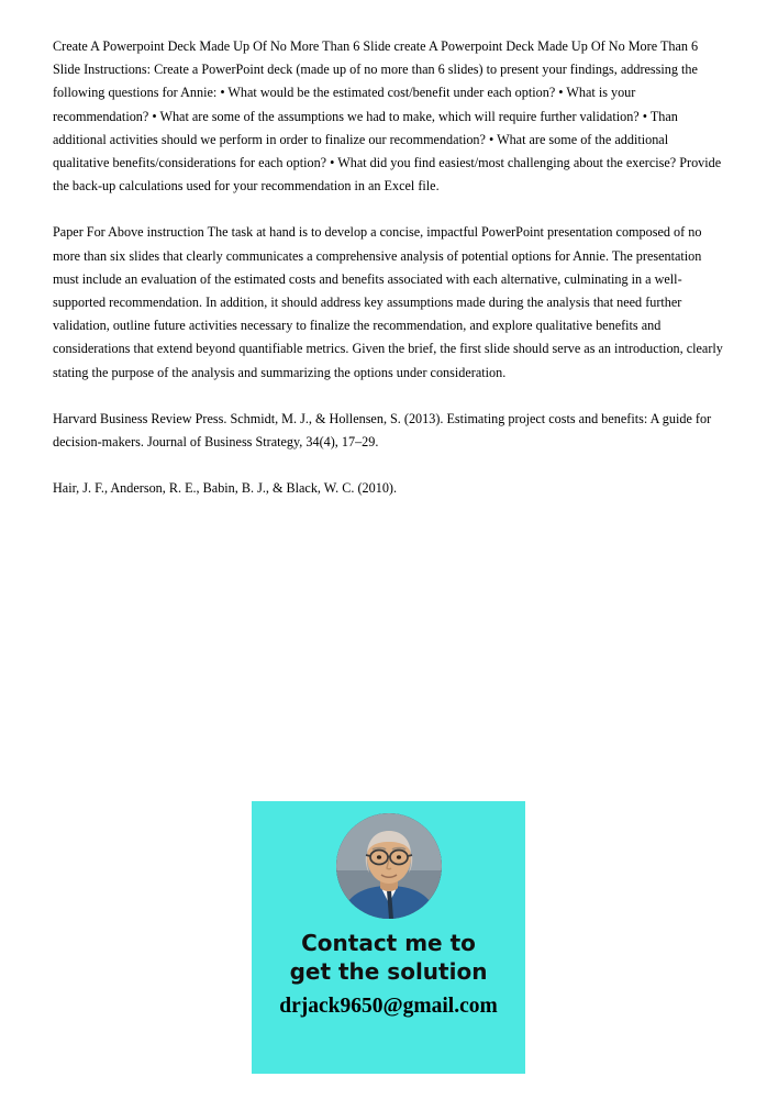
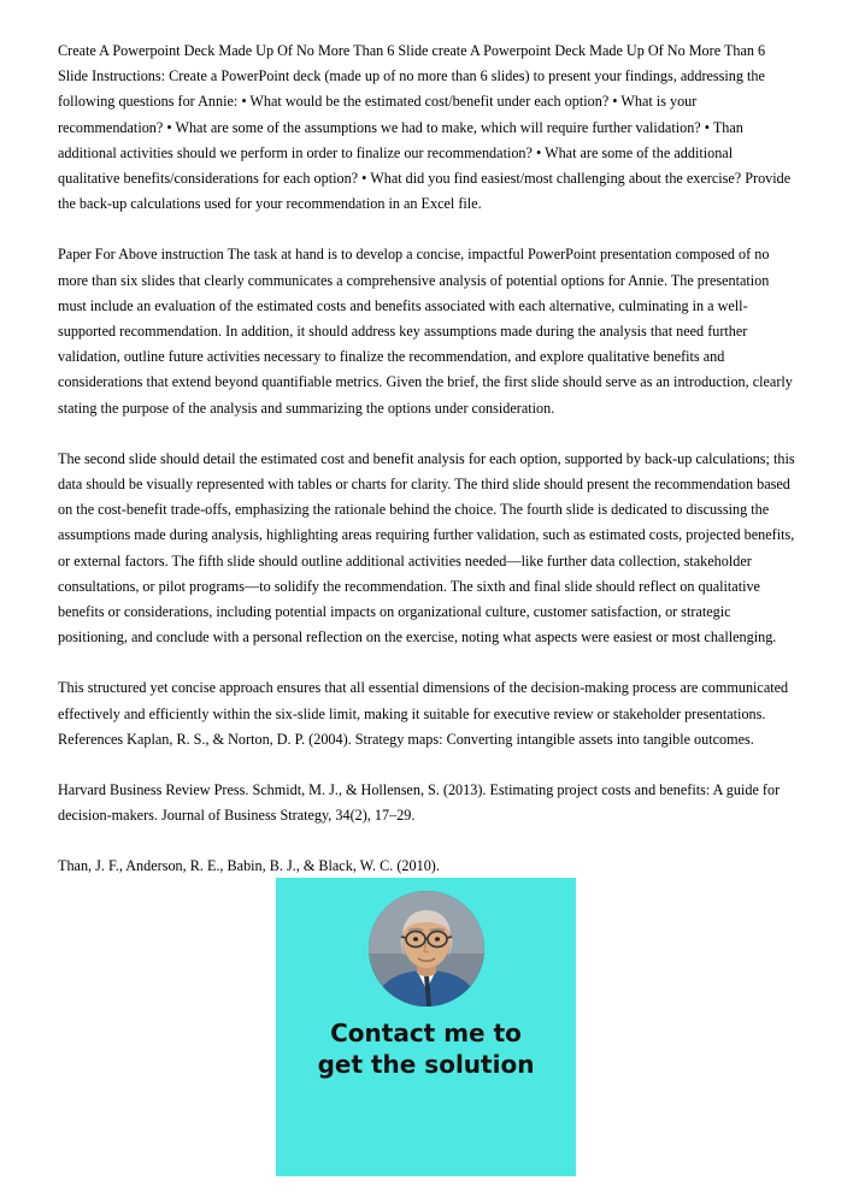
  Create A Powerpoint Deck Made Up Of No More Than 6 Slide create A Powerpoint Deck Made Up Of No More Than 6 Slide Instructions: Create a PowerPoint deck (made up of no more than 6 slides) to present your findings, addressing the following questions for Annie: • What would be the estimated cost/benefit under each option? • What is your recommendation? • What are some of the assumptions we had to make, which will require further validation? • Than additional activities should we perform in order to finalize our recommendation? • What are some of the additional qualitative benefits/considerations for each option? • What did you find easiest/most challenging about the exercise? Provide the back-up calculations used for your recommendation in an Excel file.
  Paper For Above instruction The task at hand is to develop a concise, impactful PowerPoint presentation composed of no more than six slides that clearly communicates a comprehensive analysis of potential options for Annie. The presentation must include an evaluation of the estimated costs and benefits associated with each alternative, culminating in a well-supported recommendation. In addition, it should address key assumptions made during the analysis that need further validation, outline future activities necessary to finalize the recommendation, and explore qualitative benefits and considerations that extend beyond quantifiable metrics. Given the brief, the first slide should serve as an introduction, clearly stating the purpose of the analysis and summarizing the options under consideration.
+ The second slide should detail the estimated cost and benefit analysis for each option, supported by back-up calculations; this data should be visually represented with tables or charts for clarity. The third slide should present the recommendation based on the cost-benefit trade-offs, emphasizing the rationale behind the choice. The fourth slide is dedicated to discussing the assumptions made during analysis, highlighting areas requiring further validation, such as estimated costs, projected benefits, or external factors. The fifth slide should outline additional activities needed—like further data collection, stakeholder consultations, or pilot programs—to solidify the recommendation. The sixth and final slide should reflect on qualitative benefits or considerations, including potential impacts on organizational culture, customer satisfaction, or strategic positioning, and conclude with a personal reflection on the exercise, noting what aspects were easiest or most challenging.
+ This structured yet concise approach ensures that all essential dimensions of the decision-making process are communicated effectively and efficiently within the six-slide limit, making it suitable for executive review or stakeholder presentations. References Kaplan, R. S., & Norton, D. P. (2004). Strategy maps: Converting intangible assets into tangible outcomes.
- Harvard Business Review Press. Schmidt, M. J., & Hollensen, S. (2013). Estimating project costs and benefits: A guide for decision-makers. Journal of Business Strategy, 34(4), 17–29.
+ Harvard Business Review Press. Schmidt, M. J., & Hollensen, S. (2013). Estimating project costs and benefits: A guide for decision-makers. Journal of Business Strategy, 34(2), 17–29.
- Hair, J. F., Anderson, R. E., Babin, B. J., & Black, W. C. (2010).
+ Than, J. F., Anderson, R. E., Babin, B. J., & Black, W. C. (2010).
  Contact me to
  get the solution
- drjack9650@gmail.com
